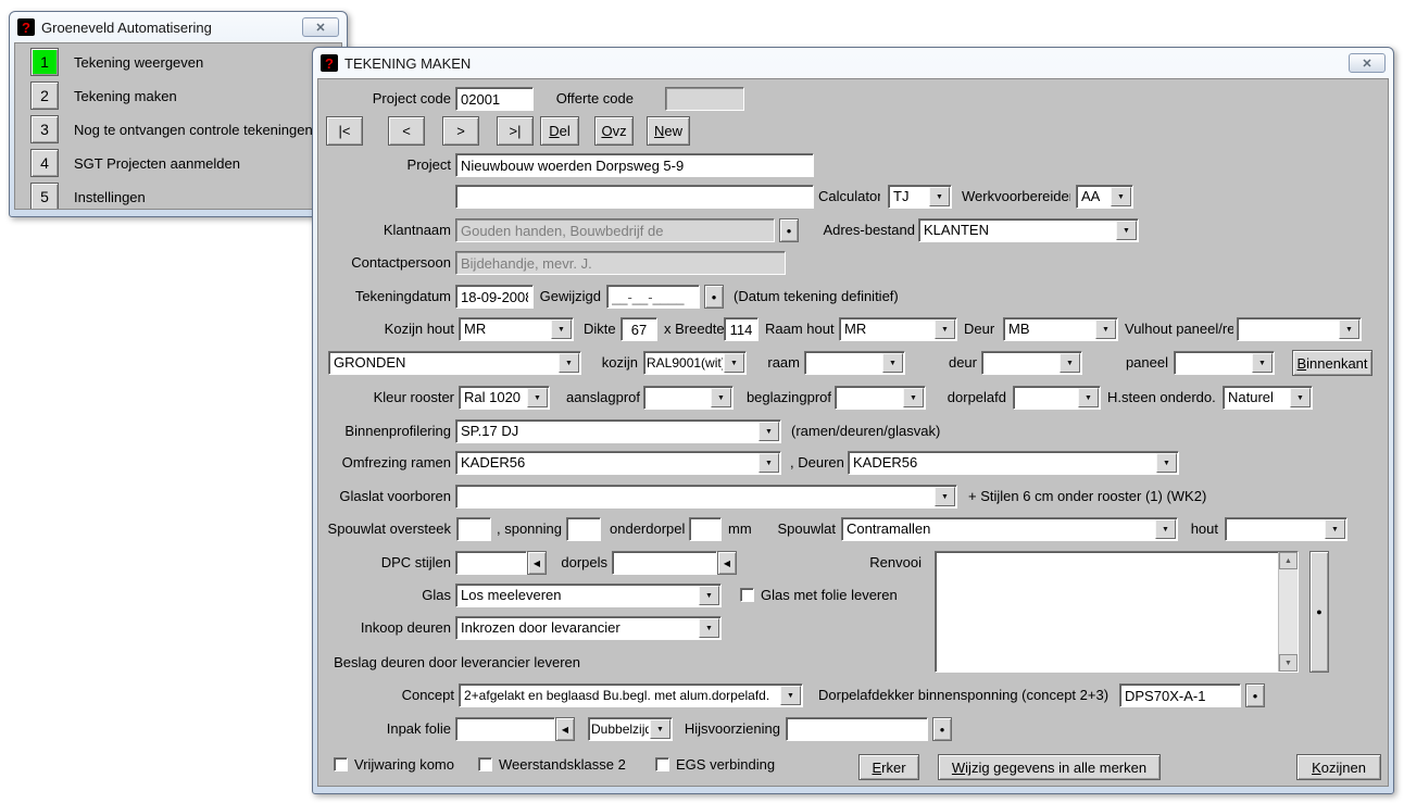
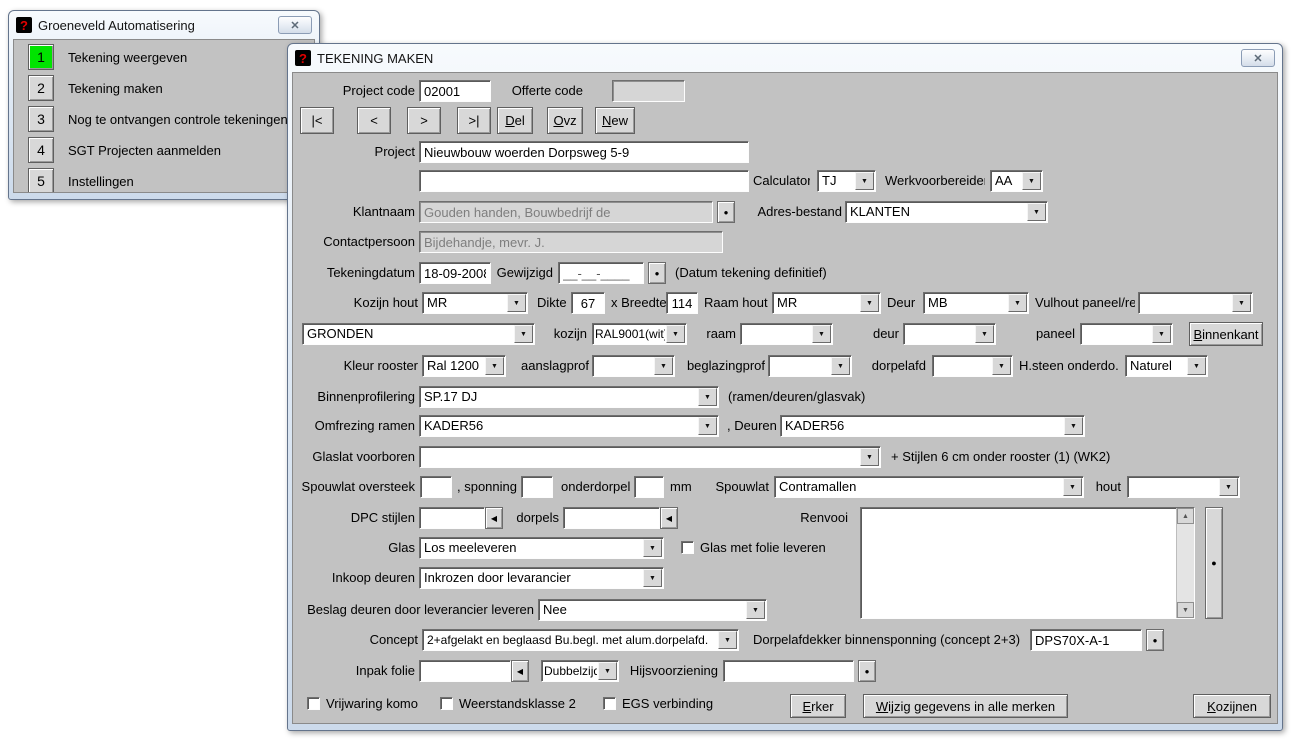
  ?
  Groeneveld Automatisering
  ✕
  1
  Tekening weergeven
  2
  Tekening maken
  3
  Nog te ontvangen controle tekeningen
  4
  SGT Projecten aanmelden
  5
  Instellingen
  ?
  TEKENING MAKEN
  ✕
  Project code
  02001
  Offerte code
  |<
  <
  >
  >|
  Del
  Ovz
  New
  Project
  Nieuwbouw woerden Dorpsweg 5-9
  Calculator
  TJ
  Werkvoorbereide
  AA
  Klantnaam
  Gouden handen, Bouwbedrijf de
  ●
  Adres-bestand
  KLANTEN
  Contactpersoon
  Bijdehandje, mevr. J.
  Tekeningdatum
  18-09-200
  Gewijzigd
  __-__-____
  ●
  (Datum tekening definitief)
  Kozijn hout
  MR
  Dikte
  67
  x Breedte
  114
  Raam hout
  MR
  Deur
  MB
  Vulhout paneel/re
  GRONDEN
  kozijn
  RAL9001(wit
  raam
  deur
  paneel
  Binnenkant
  Kleur rooster
- Ral 1020
+ Ral 1200
  aanslagprof
  beglazingprof
  dorpelafd
  H.steen onderdo.
  Naturel
  Binnenprofilering
  SP.17 DJ
  (ramen/deuren/glasvak)
  Omfrezing ramen
  KADER56
  , Deuren
  KADER56
  Glaslat voorboren
  + Stijlen 6 cm onder rooster (1) (WK2)
  Spouwlat oversteek
  , sponning
  onderdorpel
  mm
  Spouwlat
  Contramallen
  hout
  DPC stijlen
  ◀
  dorpels
  ◀
  Renvooi
  ●
  Glas
  Los meeleveren
  Glas met folie leveren
  Inkoop deuren
  Inkrozen door levarancier
  Beslag deuren door leverancier leveren
+ Nee
  Concept
  2+afgelakt en beglaasd Bu.begl. met alum.dorpelafd.
  Dorpelafdekker binnensponning (concept 2+3)
  DPS70X-A-1
  ●
  Inpak folie
  ◀
  Dubbelzijd
  Hijsvoorziening
  ●
  Vrijwaring komo
  Weerstandsklasse 2
  EGS verbinding
  Erker
  Wijzig gegevens in alle merken
  Kozijnen
